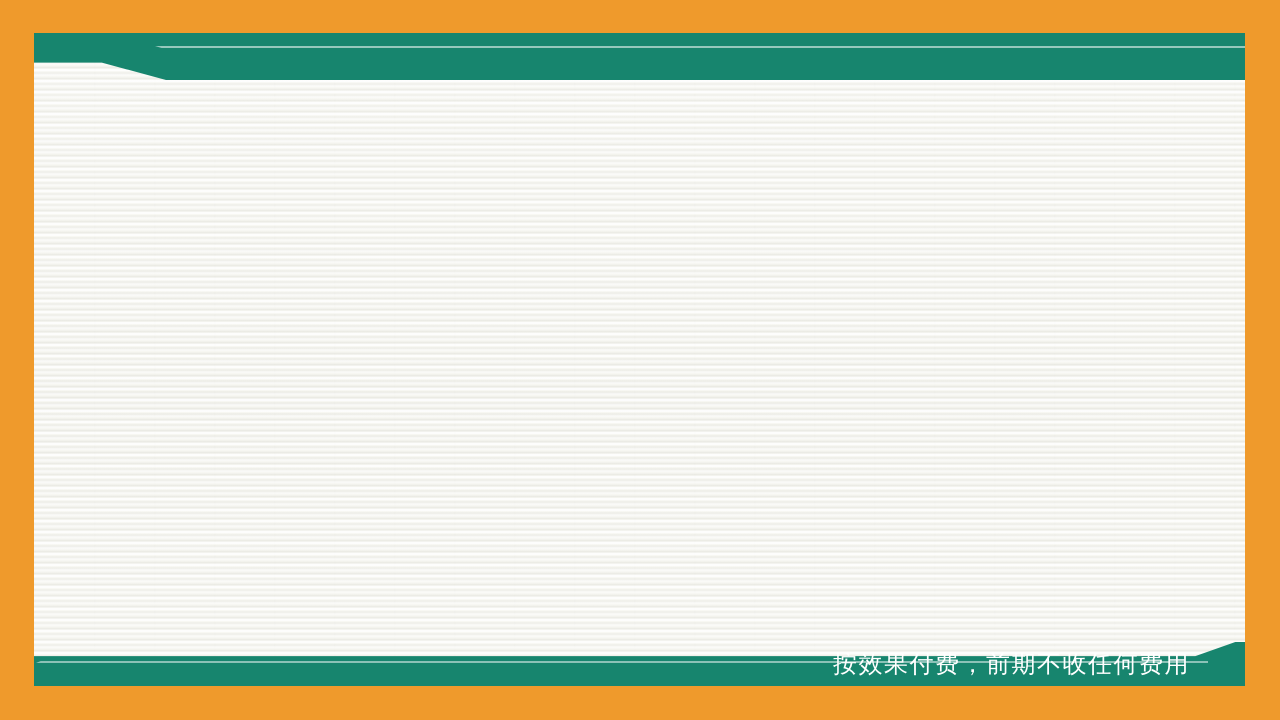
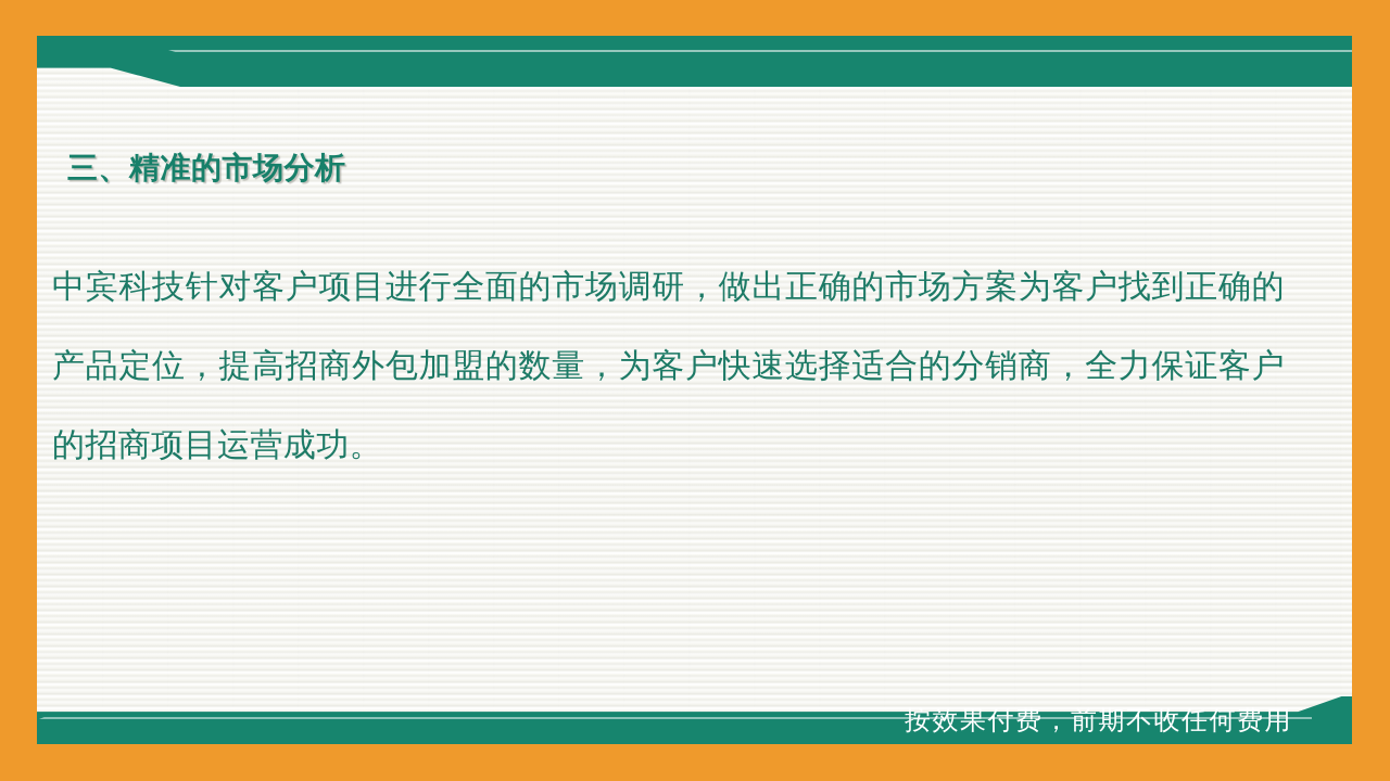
+ 三、精准的市场分析
+ 中宾科技针对客户项目进行全面的市场调研，做出正确的市场方案为客户找到正确的产品定位，提高招商外包加盟的数量，为客户快速选择适合的分销商，全力保证客户的招商项目运营成功。
  按效果付费，前期不收任何费用
